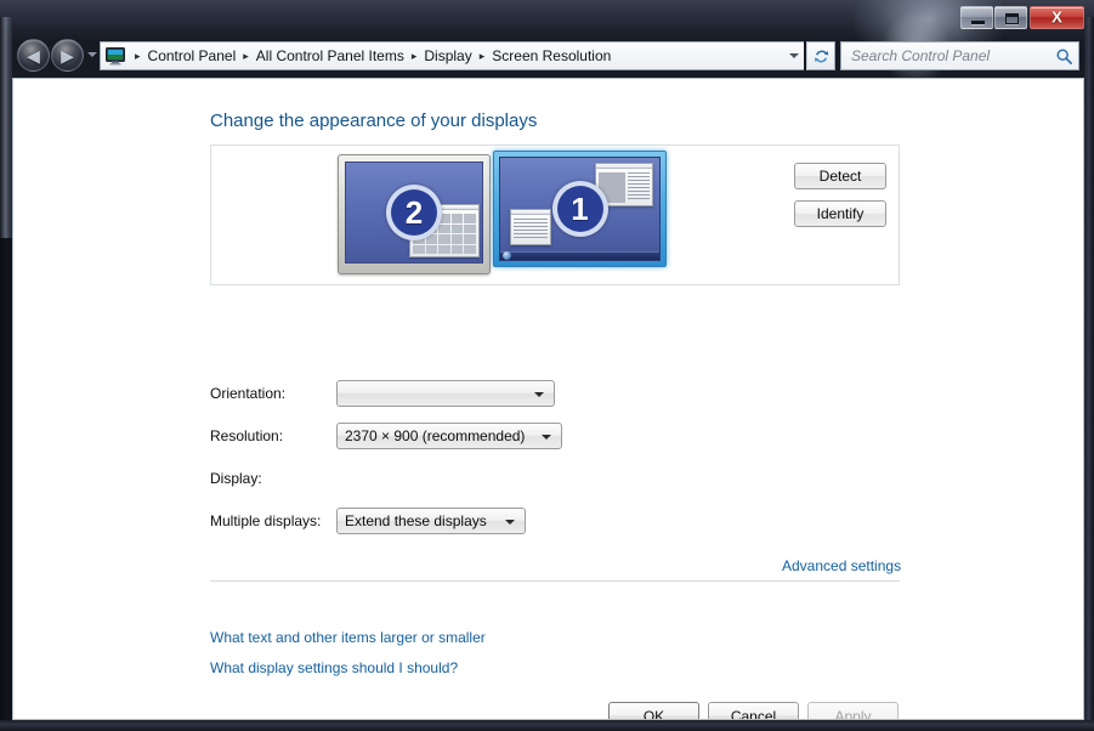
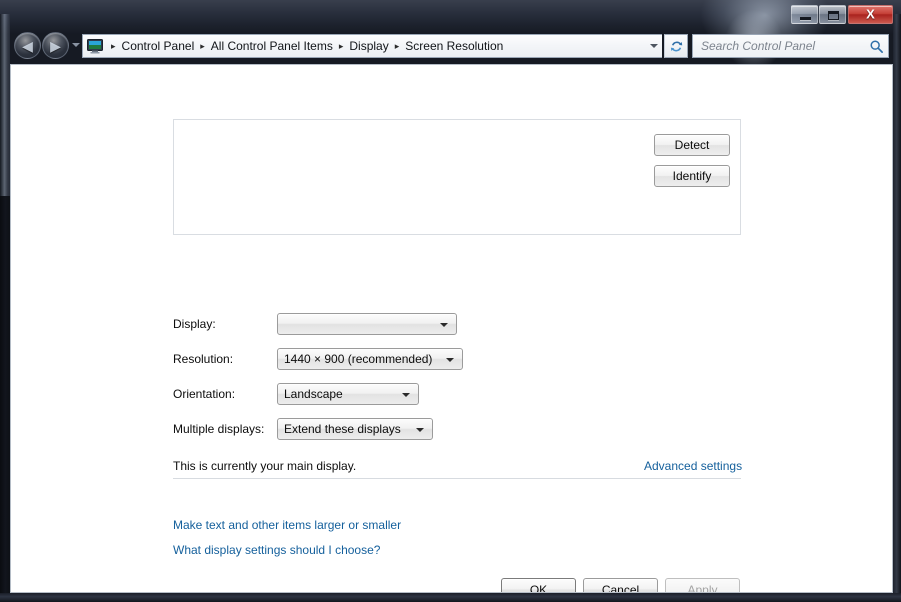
  X
  ◀
  ▶
  ▸
  Control Panel
  ▸
  All Control Panel Items
  ▸
  Display
  ▸
  Screen Resolution
  Search Control Panel
- Change the appearance of your displays
- 2
- 1
  Detect
  Identify
- Orientation:
+ Display:
  Resolution:
- 2370 × 900 (recommended)
+ 1440 × 900 (recommended)
- Display:
+ Orientation:
+ Landscape
  Multiple displays:
  Extend these displays
+ This is currently your main display.
  Advanced settings
- What text and other items larger or smaller
+ Make text and other items larger or smaller
- What display settings should I should?
+ What display settings should I choose?
  OK
  Cancel
  Apply
